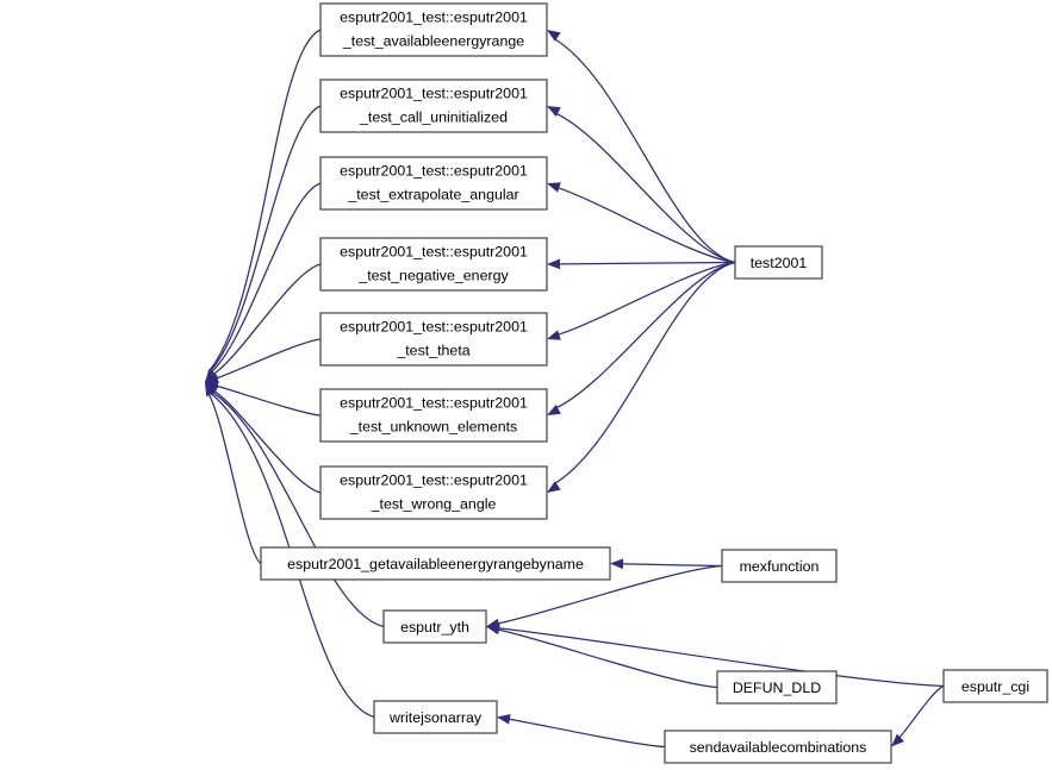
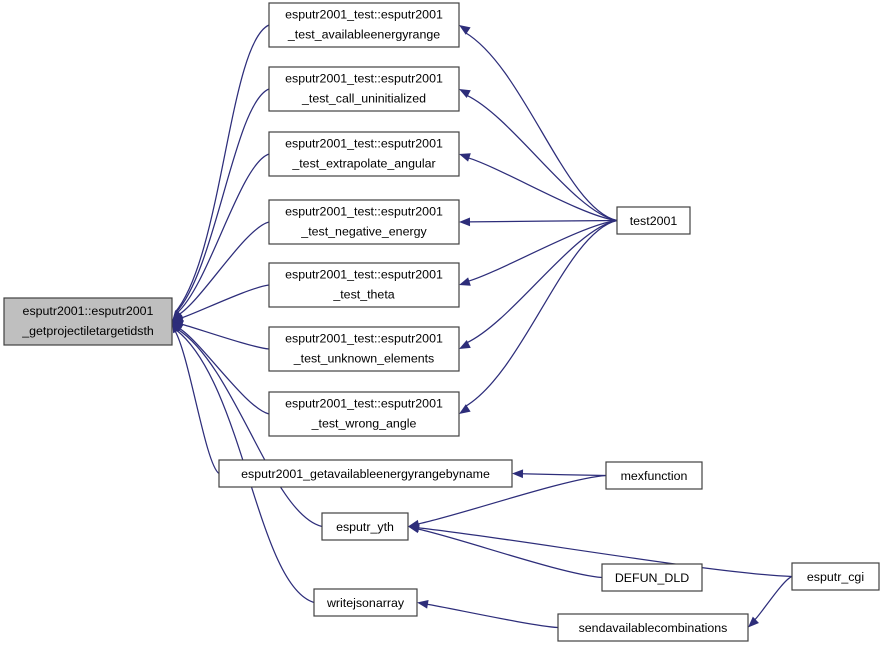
+ esputr2001::esputr2001
+ _getprojectiletargetidsth
  esputr2001_test::esputr2001
  _test_availableenergyrange
  esputr2001_test::esputr2001
  _test_call_uninitialized
  esputr2001_test::esputr2001
  _test_extrapolate_angular
  esputr2001_test::esputr2001
  _test_negative_energy
  esputr2001_test::esputr2001
  _test_theta
  esputr2001_test::esputr2001
  _test_unknown_elements
  esputr2001_test::esputr2001
  _test_wrong_angle
  test2001
  esputr2001_getavailableenergyrangebyname
  esputr_yth
  mexfunction
  DEFUN_DLD
  esputr_cgi
  writejsonarray
  sendavailablecombinations
